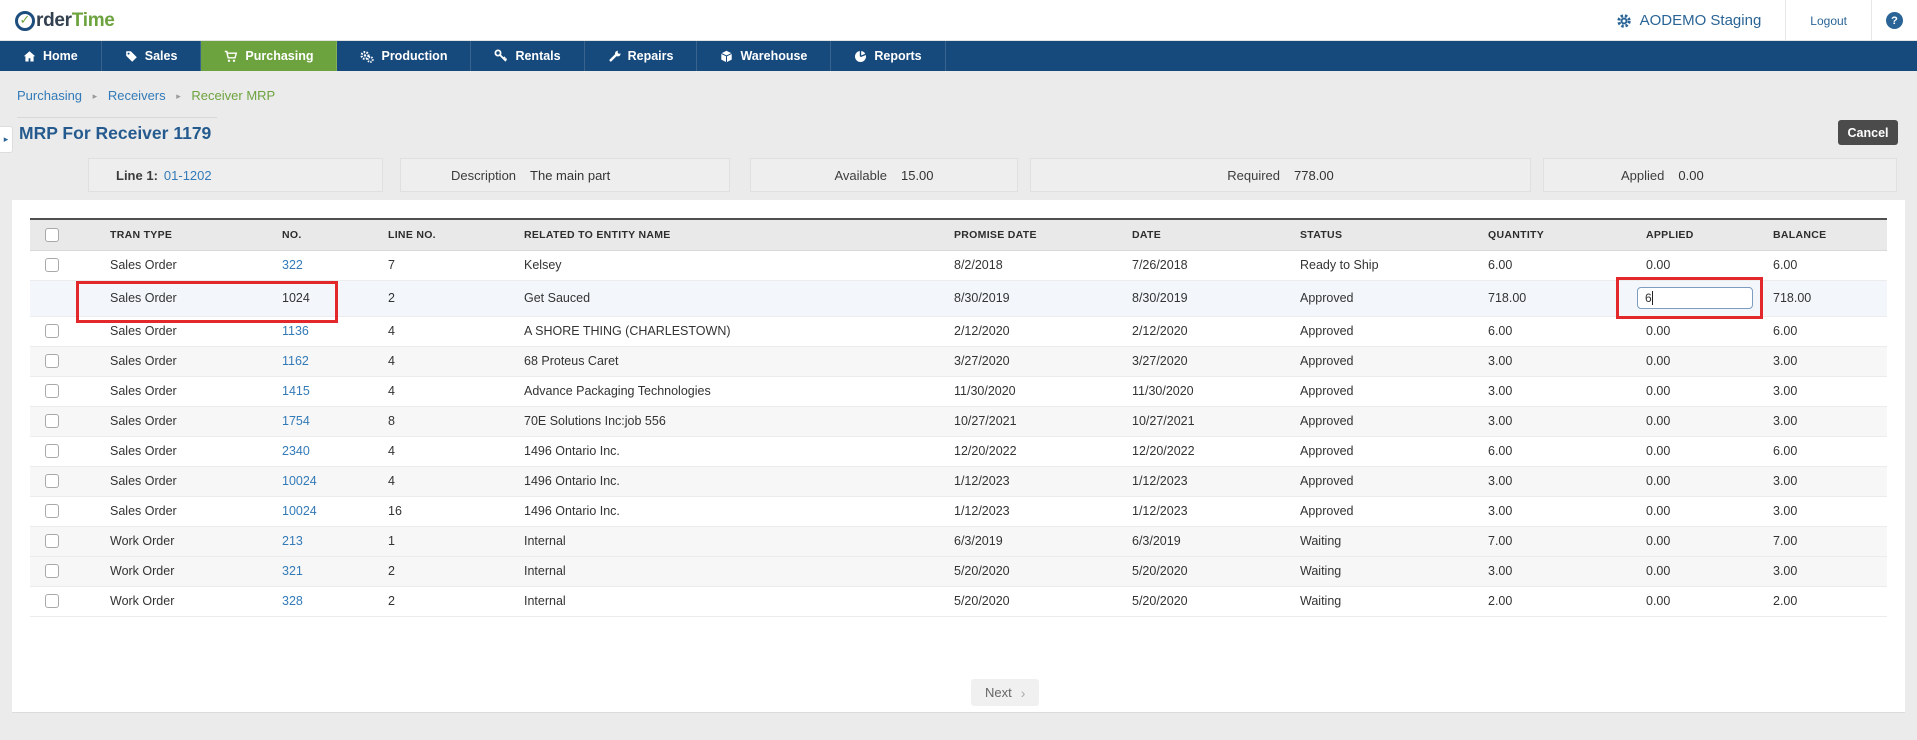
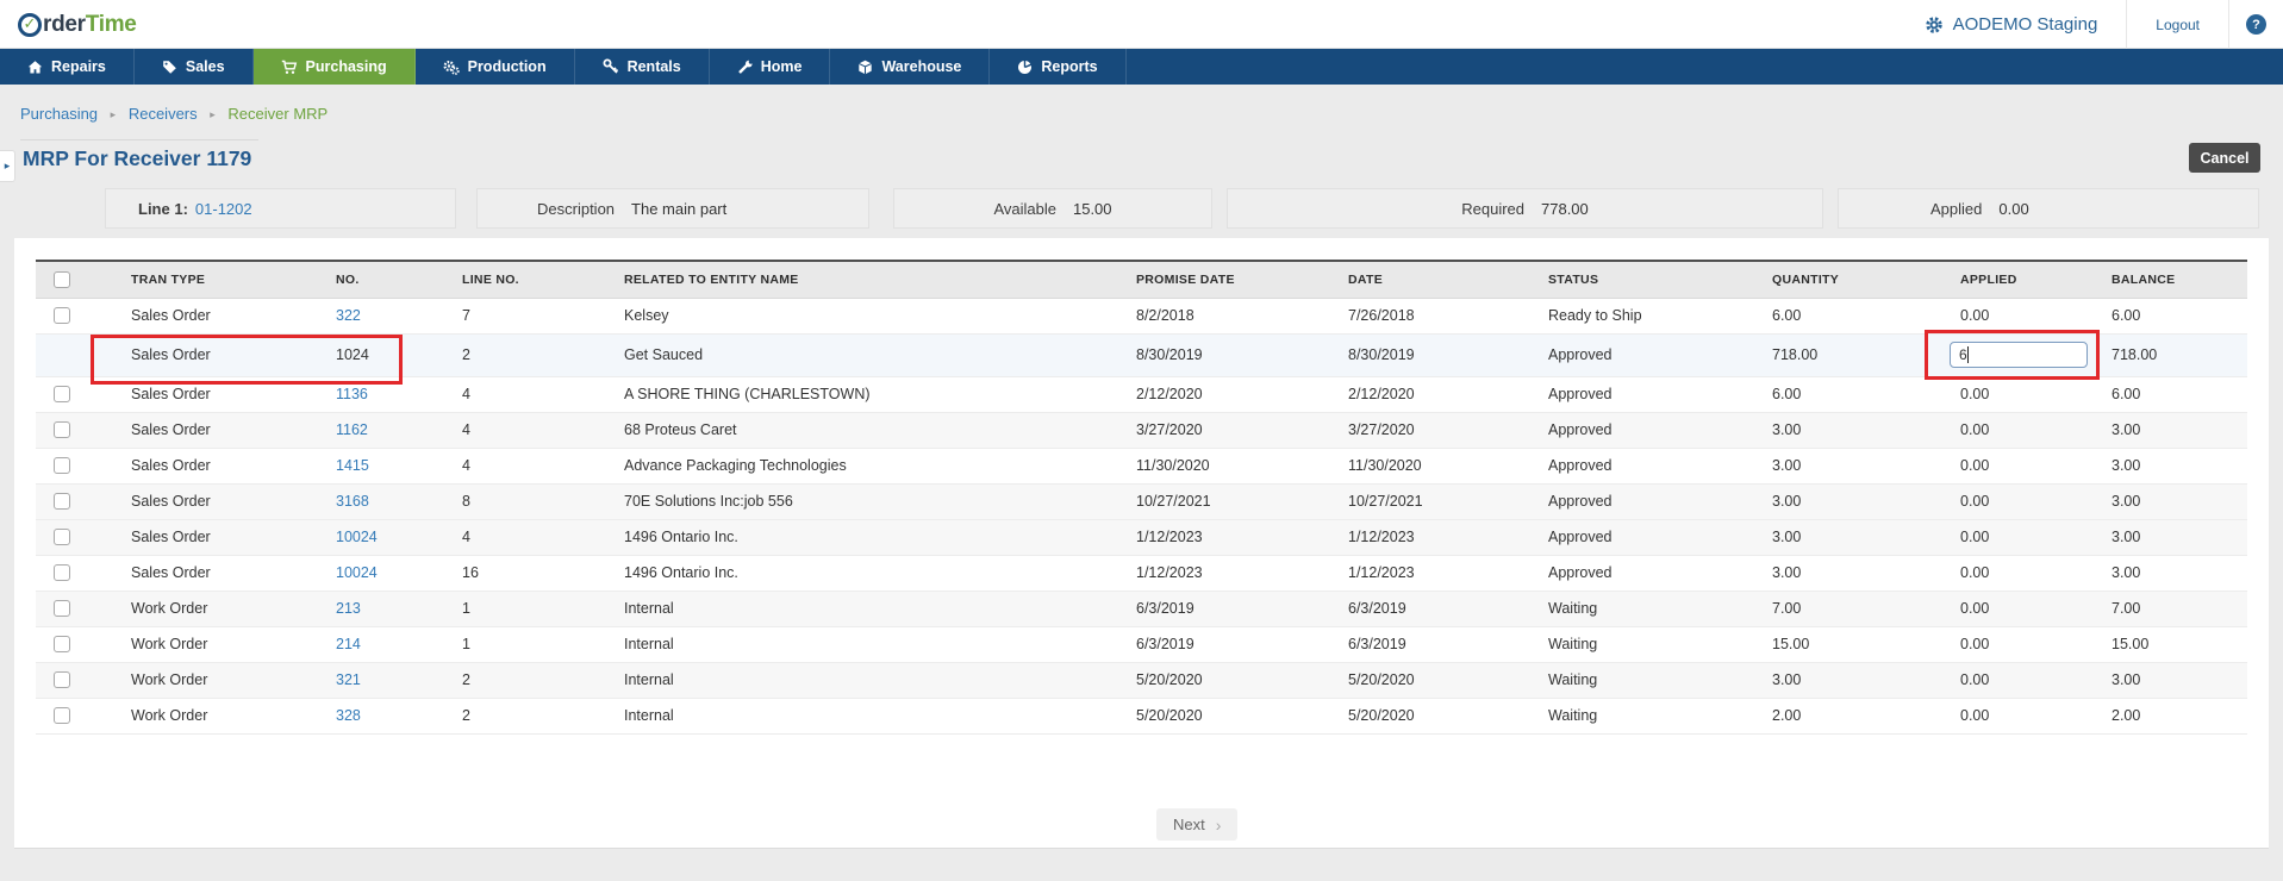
  ✓
  rder
  Time
  AODEMO Staging
  Logout
  ?
- Home
+ Repairs
  Sales
  Purchasing
  Production
  Rentals
- Repairs
+ Home
  Warehouse
  Reports
  Purchasing ▸ Receivers ▸ Receiver MRP
  ▸
  MRP For Receiver 1179
  Cancel
  Line 1:
  01-1202
  Description
  The main part
  Available
  15.00
  Required
  778.00
  Applied
  0.00
  	TRAN TYPE	NO.	LINE NO.	RELATED TO ENTITY NAME	PROMISE DATE	DATE	STATUS	QUANTITY	APPLIED	BALANCE
  	Sales Order	322	7	Kelsey	8/2/2018	7/26/2018	Ready to Ship	6.00	0.00	6.00
  	Sales Order	1024	2	Get Sauced	8/30/2019	8/30/2019	Approved	718.00	6	718.00
  	Sales Order	1136	4	A SHORE THING (CHARLESTOWN)	2/12/2020	2/12/2020	Approved	6.00	0.00	6.00
  	Sales Order	1162	4	68 Proteus Caret	3/27/2020	3/27/2020	Approved	3.00	0.00	3.00
  	Sales Order	1415	4	Advance Packaging Technologies	11/30/2020	11/30/2020	Approved	3.00	0.00	3.00
- 	Sales Order	1754	8	70E Solutions Inc:job 556	10/27/2021	10/27/2021	Approved	3.00	0.00	3.00
+ 	Sales Order	3168	8	70E Solutions Inc:job 556	10/27/2021	10/27/2021	Approved	3.00	0.00	3.00
- 	Sales Order	2340	4	1496 Ontario Inc.	12/20/2022	12/20/2022	Approved	6.00	0.00	6.00
  	Sales Order	10024	4	1496 Ontario Inc.	1/12/2023	1/12/2023	Approved	3.00	0.00	3.00
  	Sales Order	10024	16	1496 Ontario Inc.	1/12/2023	1/12/2023	Approved	3.00	0.00	3.00
  	Work Order	213	1	Internal	6/3/2019	6/3/2019	Waiting	7.00	0.00	7.00
+ 	Work Order	214	1	Internal	6/3/2019	6/3/2019	Waiting	15.00	0.00	15.00
  	Work Order	321	2	Internal	5/20/2020	5/20/2020	Waiting	3.00	0.00	3.00
  	Work Order	328	2	Internal	5/20/2020	5/20/2020	Waiting	2.00	0.00	2.00
  Next
  ›
